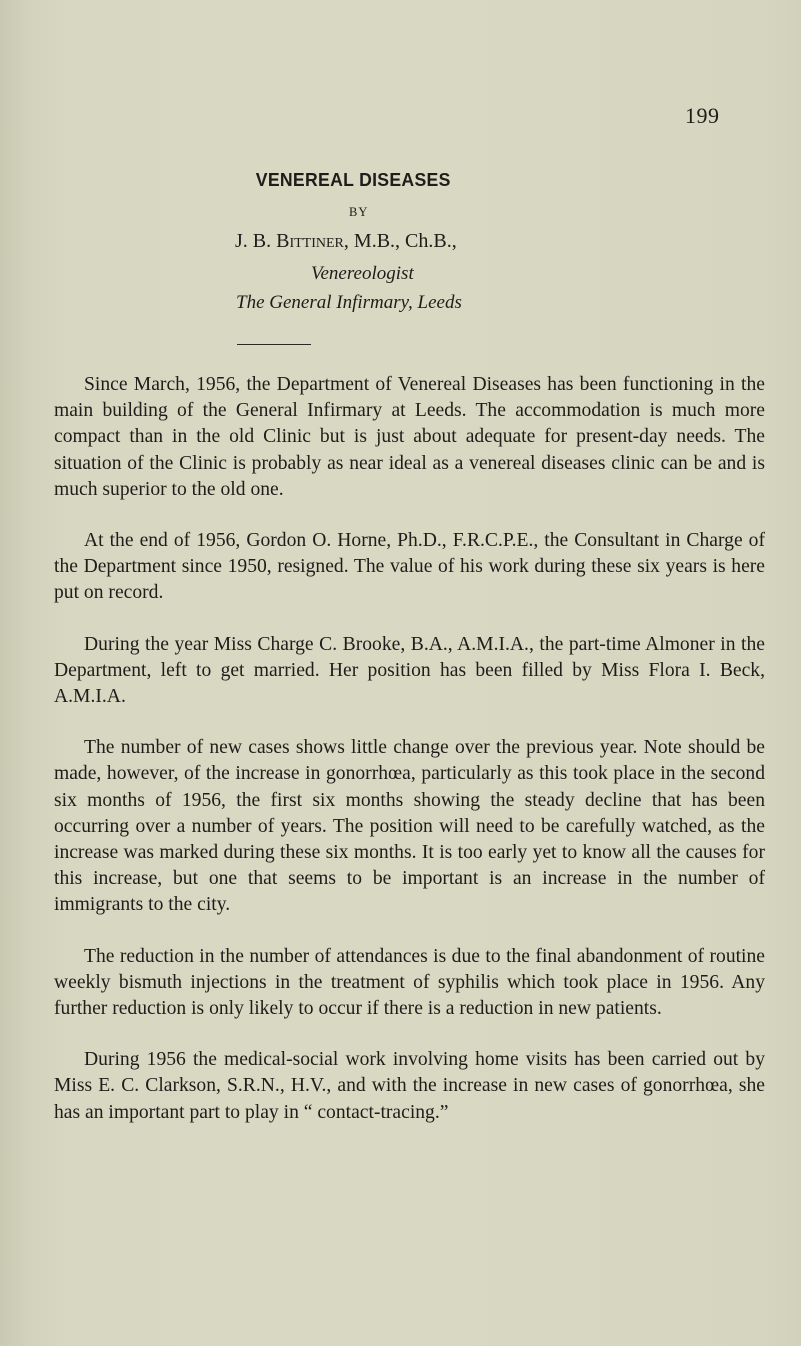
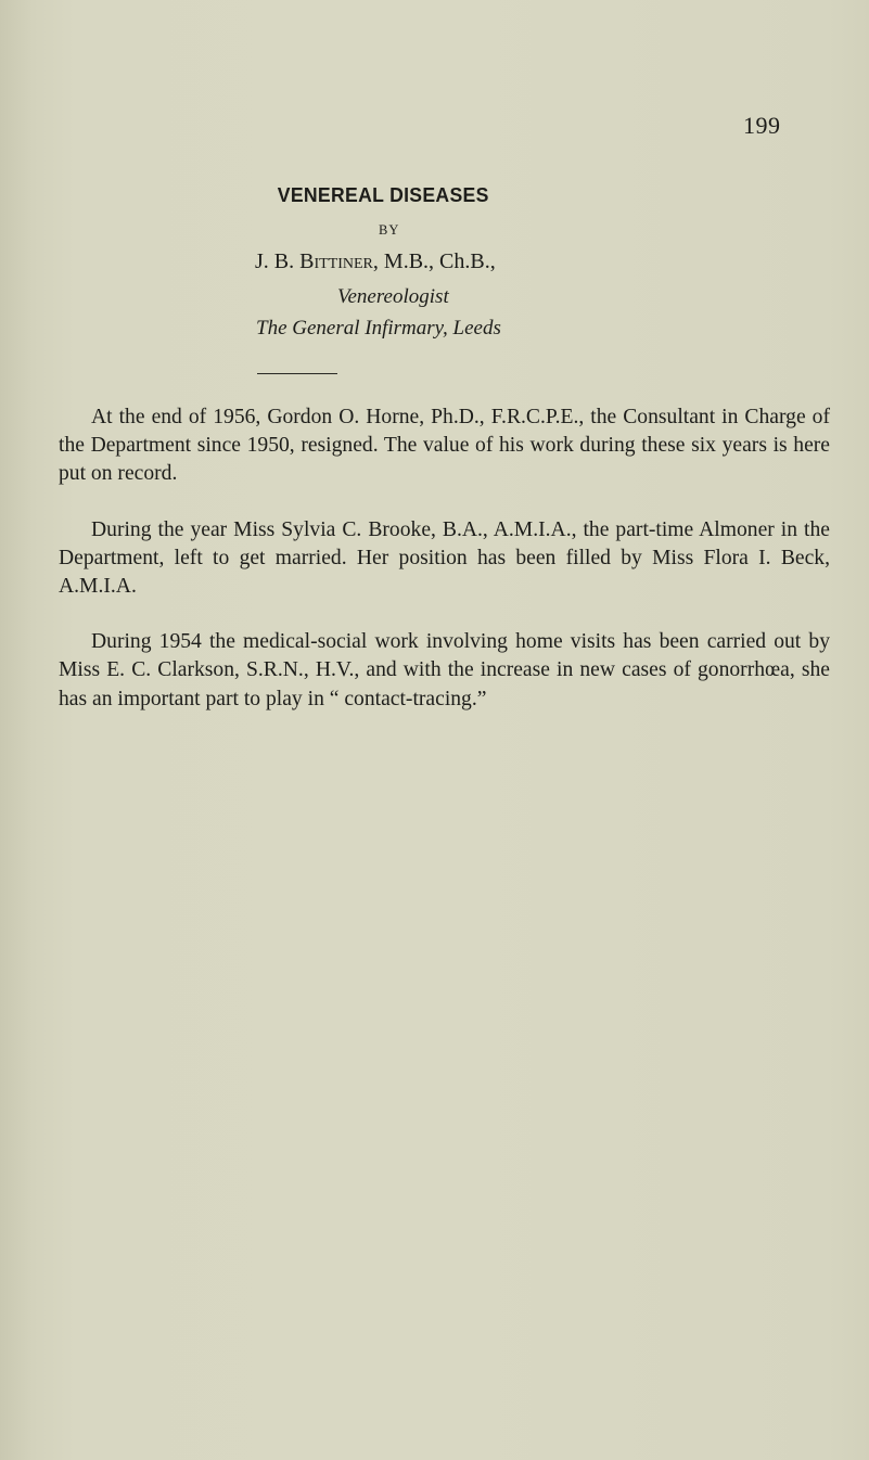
  199
  VENEREAL DISEASES
  BY
  J. B. Bittiner, M.B., Ch.B.,
  Venereologist
  The General Infirmary, Leeds
- Since March, 1956, the Department of Venereal Diseases has been functioning in the main building of the General Infirmary at Leeds. The accommodation is much more compact than in the old Clinic but is just about adequate for present-day needs. The situation of the Clinic is probably as near ideal as a venereal diseases clinic can be and is much superior to the old one.
  At the end of 1956, Gordon O. Horne, Ph.D., F.R.C.P.E., the Consultant in Charge of the Department since 1950, resigned. The value of his work during these six years is here put on record.
- During the year Miss Charge C. Brooke, B.A., A.M.I.A., the part-time Almoner in the Department, left to get married. Her position has been filled by Miss Flora I. Beck, A.M.I.A.
+ During the year Miss Sylvia C. Brooke, B.A., A.M.I.A., the part-time Almoner in the Department, left to get married. Her position has been filled by Miss Flora I. Beck, A.M.I.A.
- The number of new cases shows little change over the previous year. Note should be made, however, of the increase in gonorrhœa, particularly as this took place in the second six months of 1956, the first six months showing the steady decline that has been occurring over a number of years. The position will need to be carefully watched, as the increase was marked during these six months. It is too early yet to know all the causes for this increase, but one that seems to be important is an increase in the number of immigrants to the city.
- The reduction in the number of attendances is due to the final abandonment of routine weekly bismuth injections in the treatment of syphilis which took place in 1956. Any further reduction is only likely to occur if there is a reduction in new patients.
- During 1956 the medical-social work involving home visits has been carried out by Miss E. C. Clarkson, S.R.N., H.V., and with the increase in new cases of gonorrhœa, she has an important part to play in “ contact-tracing.”
+ During 1954 the medical-social work involving home visits has been carried out by Miss E. C. Clarkson, S.R.N., H.V., and with the increase in new cases of gonorrhœa, she has an important part to play in “ contact-tracing.”
